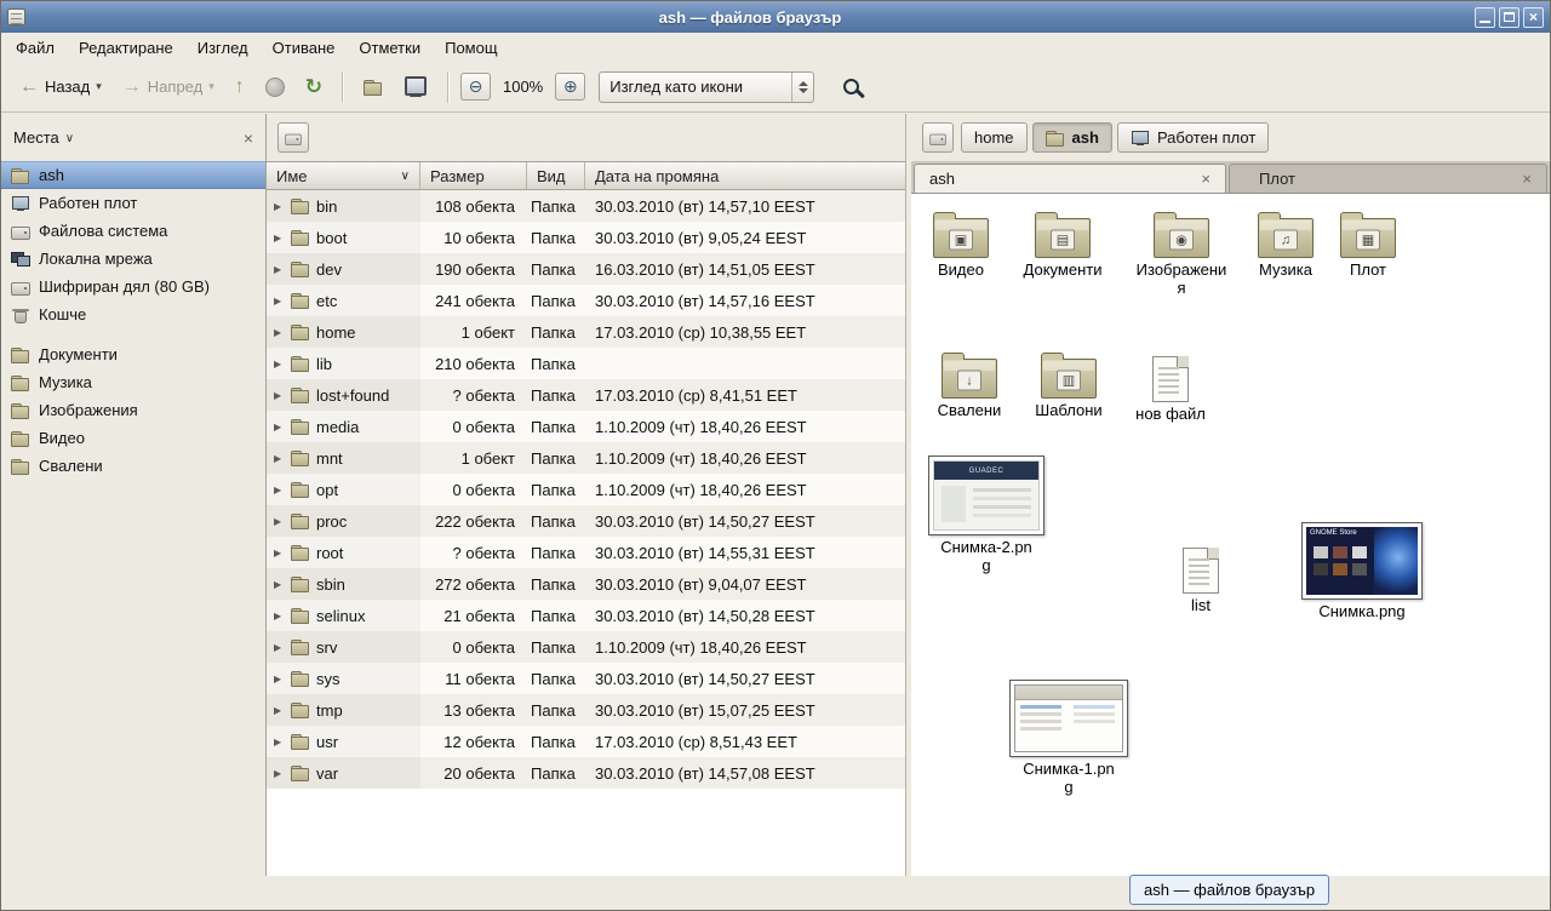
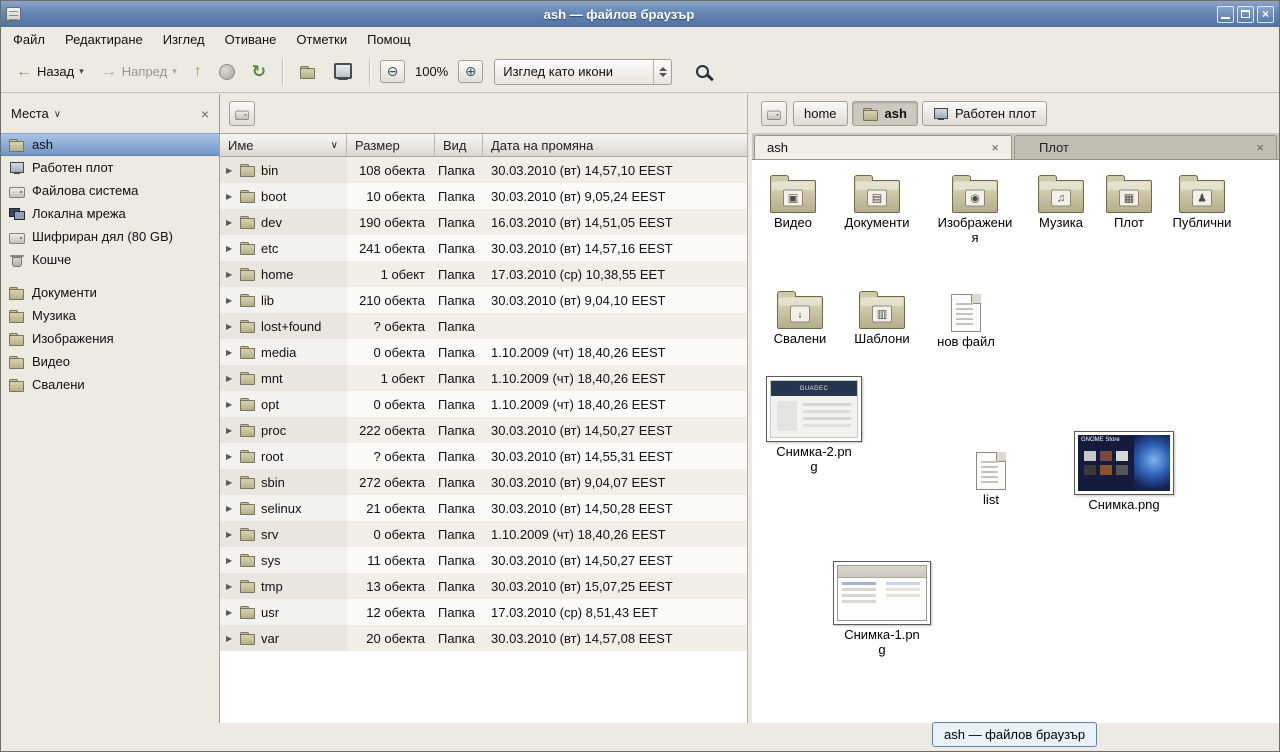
  ash — файлов браузър
  ×
  Файл
  Редактиране
  Изглед
  Отиване
  Отметки
  Помощ
  ←
  Назад
  ▾
  →
  Напред
  ▾
  ↑
  ↻
  ⊖
  100%
  ⊕
  Изглед като икони
  Места
  ∨
  ×
  ash
  Работен плот
  Файлова система
  Локална мрежа
  Шифриран дял (80 GB)
  Кошче
  Документи
  Музика
  Изображения
  Видео
  Свалени
  Име
  ∨
  Размер
  Вид
  Дата на промяна
  ▶
  bin
  108 обекта
  Папка
  30.03.2010 (вт) 14,57,10 EEST
  ▶
  boot
  10 обекта
  Папка
  30.03.2010 (вт) 9,05,24 EEST
  ▶
  dev
  190 обекта
  Папка
  16.03.2010 (вт) 14,51,05 EEST
  ▶
  etc
  241 обекта
  Папка
  30.03.2010 (вт) 14,57,16 EEST
  ▶
  home
  1 обект
  Папка
  17.03.2010 (ср) 10,38,55 EET
  ▶
  lib
  210 обекта
  Папка
+ 30.03.2010 (вт) 9,04,10 EEST
  ▶
  lost+found
  ? обекта
  Папка
- 17.03.2010 (ср) 8,41,51 EET
  ▶
  media
  0 обекта
  Папка
  1.10.2009 (чт) 18,40,26 EEST
  ▶
  mnt
  1 обект
  Папка
  1.10.2009 (чт) 18,40,26 EEST
  ▶
  opt
  0 обекта
  Папка
  1.10.2009 (чт) 18,40,26 EEST
  ▶
  proc
  222 обекта
  Папка
  30.03.2010 (вт) 14,50,27 EEST
  ▶
  root
  ? обекта
  Папка
  30.03.2010 (вт) 14,55,31 EEST
  ▶
  sbin
  272 обекта
  Папка
  30.03.2010 (вт) 9,04,07 EEST
  ▶
  selinux
  21 обекта
  Папка
  30.03.2010 (вт) 14,50,28 EEST
  ▶
  srv
  0 обекта
  Папка
  1.10.2009 (чт) 18,40,26 EEST
  ▶
  sys
  11 обекта
  Папка
  30.03.2010 (вт) 14,50,27 EEST
  ▶
  tmp
  13 обекта
  Папка
  30.03.2010 (вт) 15,07,25 EEST
  ▶
  usr
  12 обекта
  Папка
  17.03.2010 (ср) 8,51,43 EET
  ▶
  var
  20 обекта
  Папка
  30.03.2010 (вт) 14,57,08 EEST
  home
  ash
  Работен плот
  ash
  ×
  Плот
  ×
  ▣
  Видео
  ▤
  Документи
  ◉
  Изображения
  ♫
  Музика
  ▦
  Плот
+ ♟
+ Публични
  ↓
  Свалени
  ▥
  Шаблони
  нов файл
  Снимка-2.png
  list
  Снимка.png
  Снимка-1.png
  ash — файлов браузър
